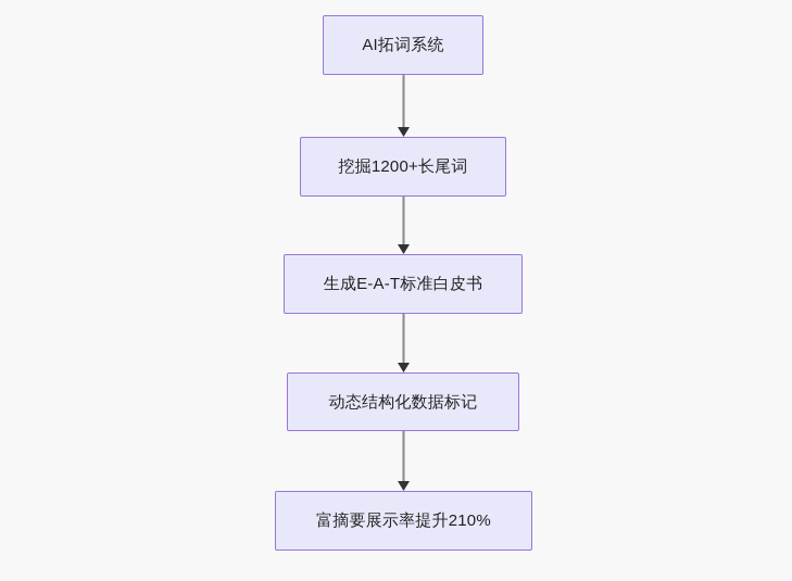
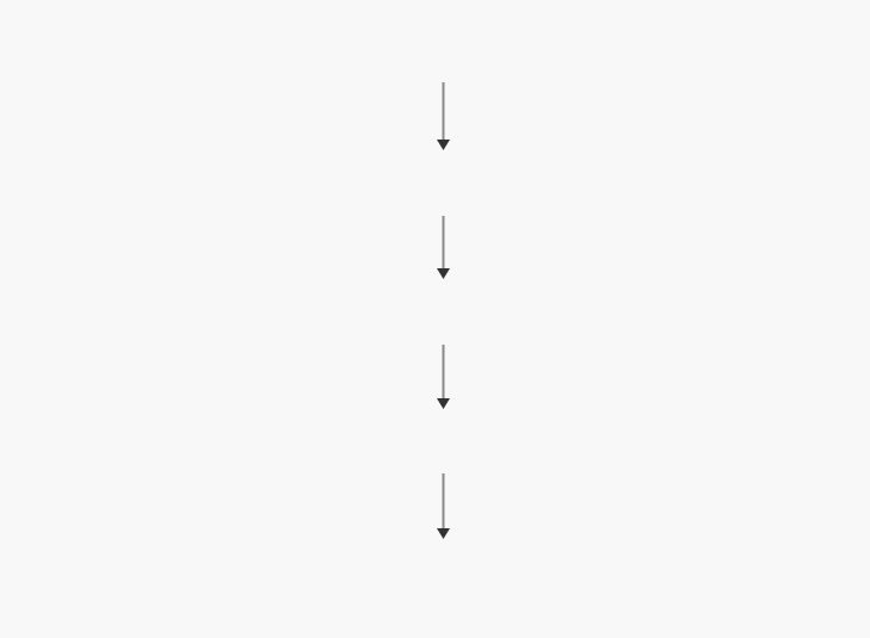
- AI拓词系统
- 挖掘1200+长尾词
- 生成E-A-T标准白皮书
- 动态结构化数据标记
- 富摘要展示率提升210%
